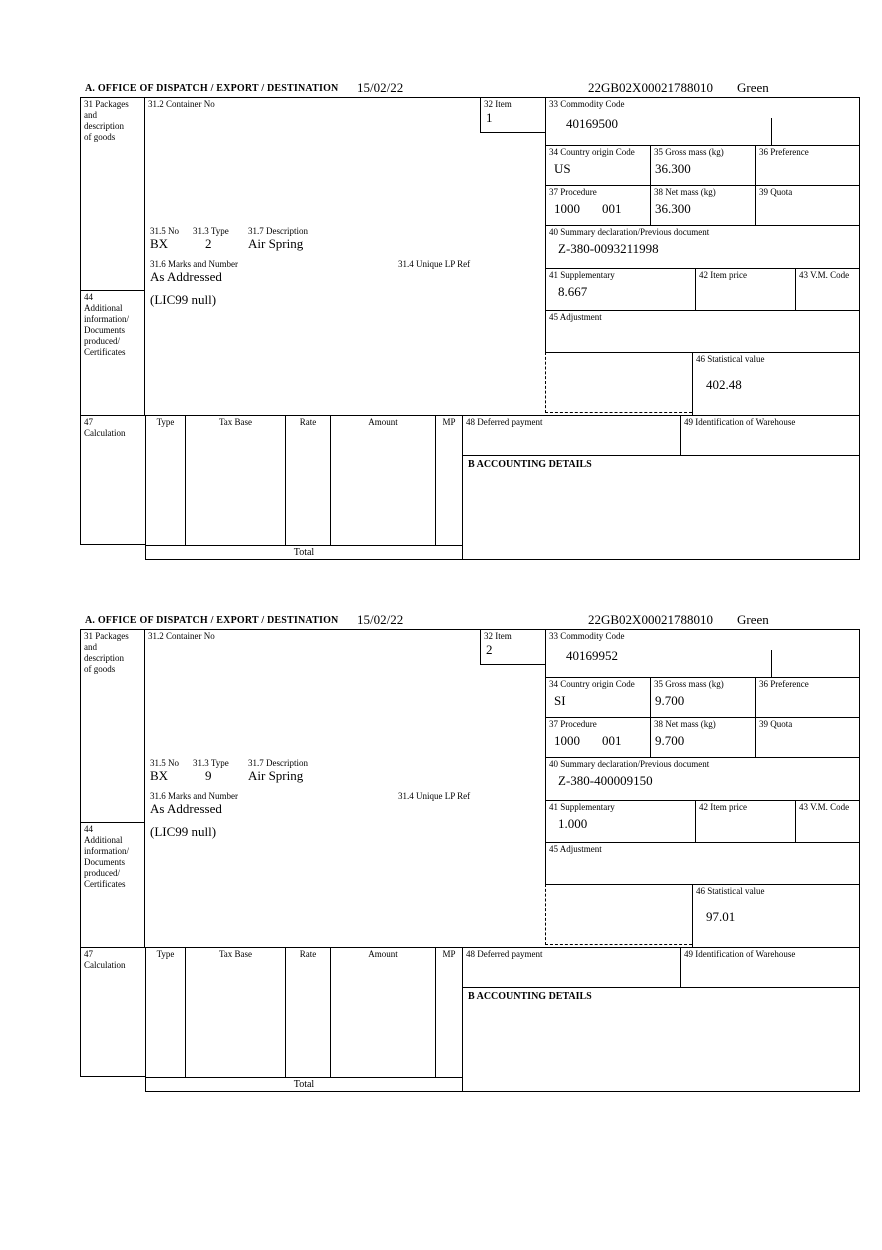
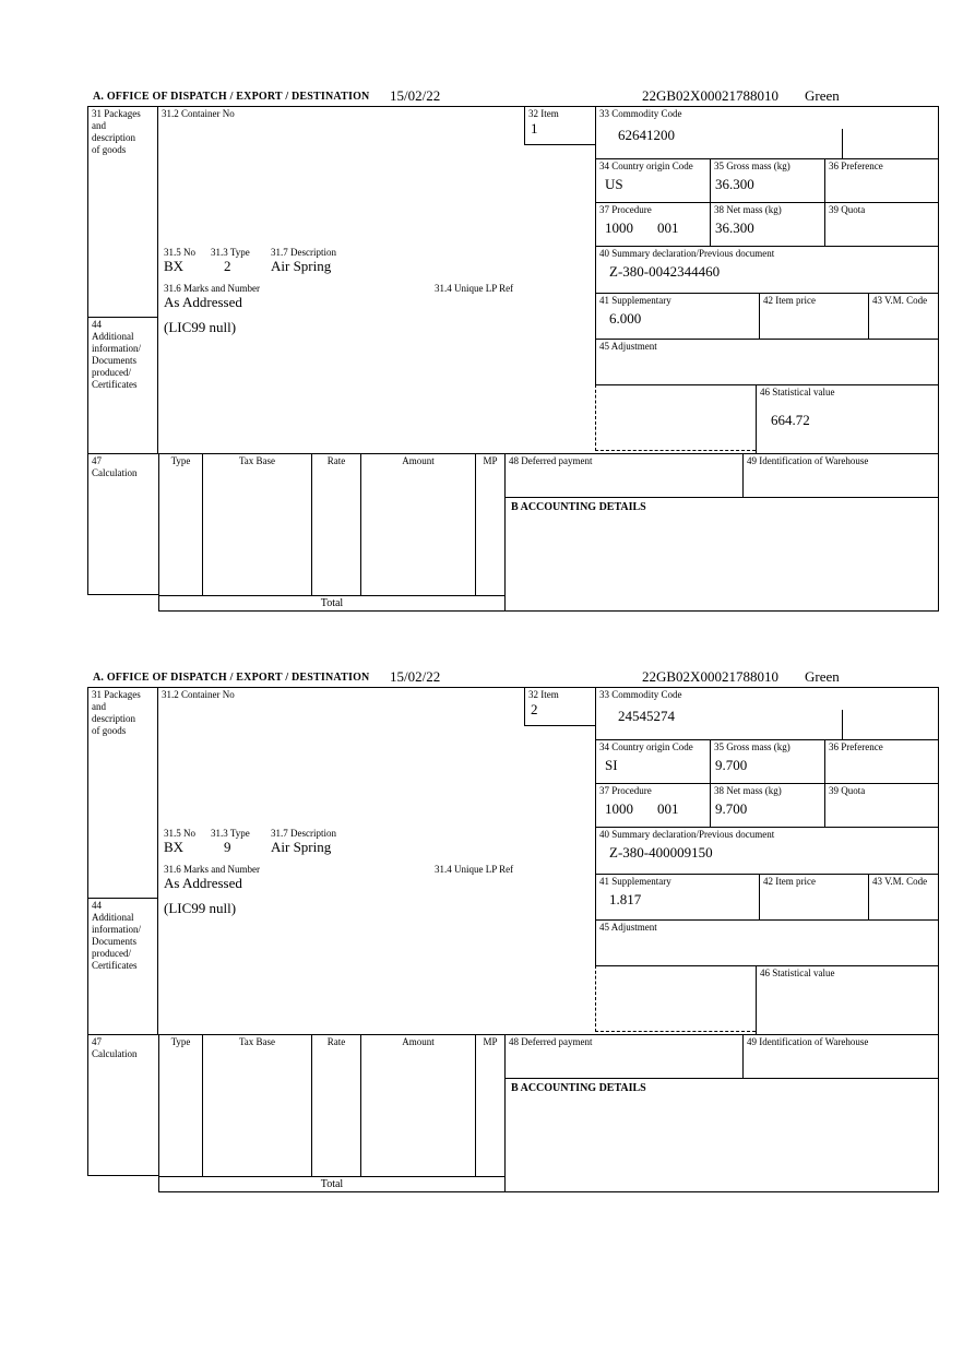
  A. OFFICE OF DISPATCH / EXPORT / DESTINATION
  15/02/22
  22GB02X00021788010
  Green
  31 Packages
  and
  description
  of goods
  44
  Additional
  information/
  Documents
  produced/
  Certificates
  47
  Calculation
  31.2 Container No
  32 Item
  1
  33 Commodity Code
- 40169500
+ 62641200
  34 Country origin Code
  US
  35 Gross mass (kg)
  36.300
  36 Preference
  37 Procedure
  1000 001
  38 Net mass (kg)
  36.300
  39 Quota
  31.5 No
  31.3 Type
  31.7 Description
  BX
  2
  Air Spring
  40 Summary declaration/Previous document
- Z-380-0093211998
+ Z-380-0042344460
  31.6 Marks and Number
  31.4 Unique LP Ref
  As Addressed
  41 Supplementary
- 8.667
+ 6.000
  42 Item price
  43 V.M. Code
  (LIC99 null)
  45 Adjustment
  46 Statistical value
- 402.48
+ 664.72
  Type
  Tax Base
  Rate
  Amount
  MP
  Total
  48 Deferred payment
  49 Identification of Warehouse
  B ACCOUNTING DETAILS
  A. OFFICE OF DISPATCH / EXPORT / DESTINATION
  15/02/22
  22GB02X00021788010
  Green
  31 Packages
  and
  description
  of goods
  44
  Additional
  information/
  Documents
  produced/
  Certificates
  47
  Calculation
  31.2 Container No
  32 Item
  2
  33 Commodity Code
- 40169952
+ 24545274
  34 Country origin Code
  SI
  35 Gross mass (kg)
  9.700
  36 Preference
  37 Procedure
  1000 001
  38 Net mass (kg)
  9.700
  39 Quota
  31.5 No
  31.3 Type
  31.7 Description
  BX
  9
  Air Spring
  40 Summary declaration/Previous document
  Z-380-400009150
  31.6 Marks and Number
  31.4 Unique LP Ref
  As Addressed
  41 Supplementary
- 1.000
+ 1.817
  42 Item price
  43 V.M. Code
  (LIC99 null)
  45 Adjustment
  46 Statistical value
- 97.01
  Type
  Tax Base
  Rate
  Amount
  MP
  Total
  48 Deferred payment
  49 Identification of Warehouse
  B ACCOUNTING DETAILS
